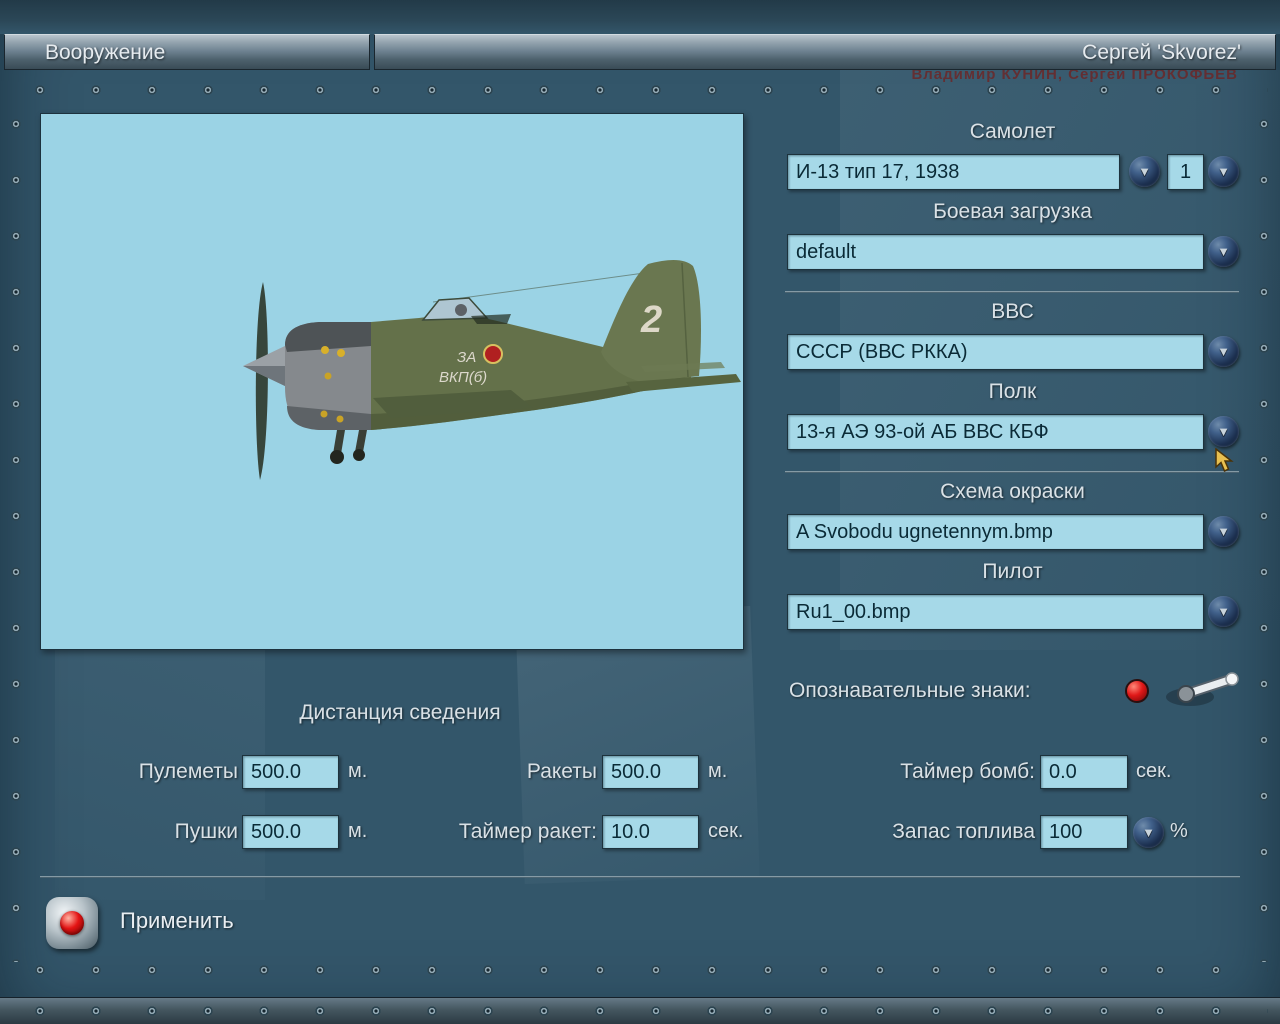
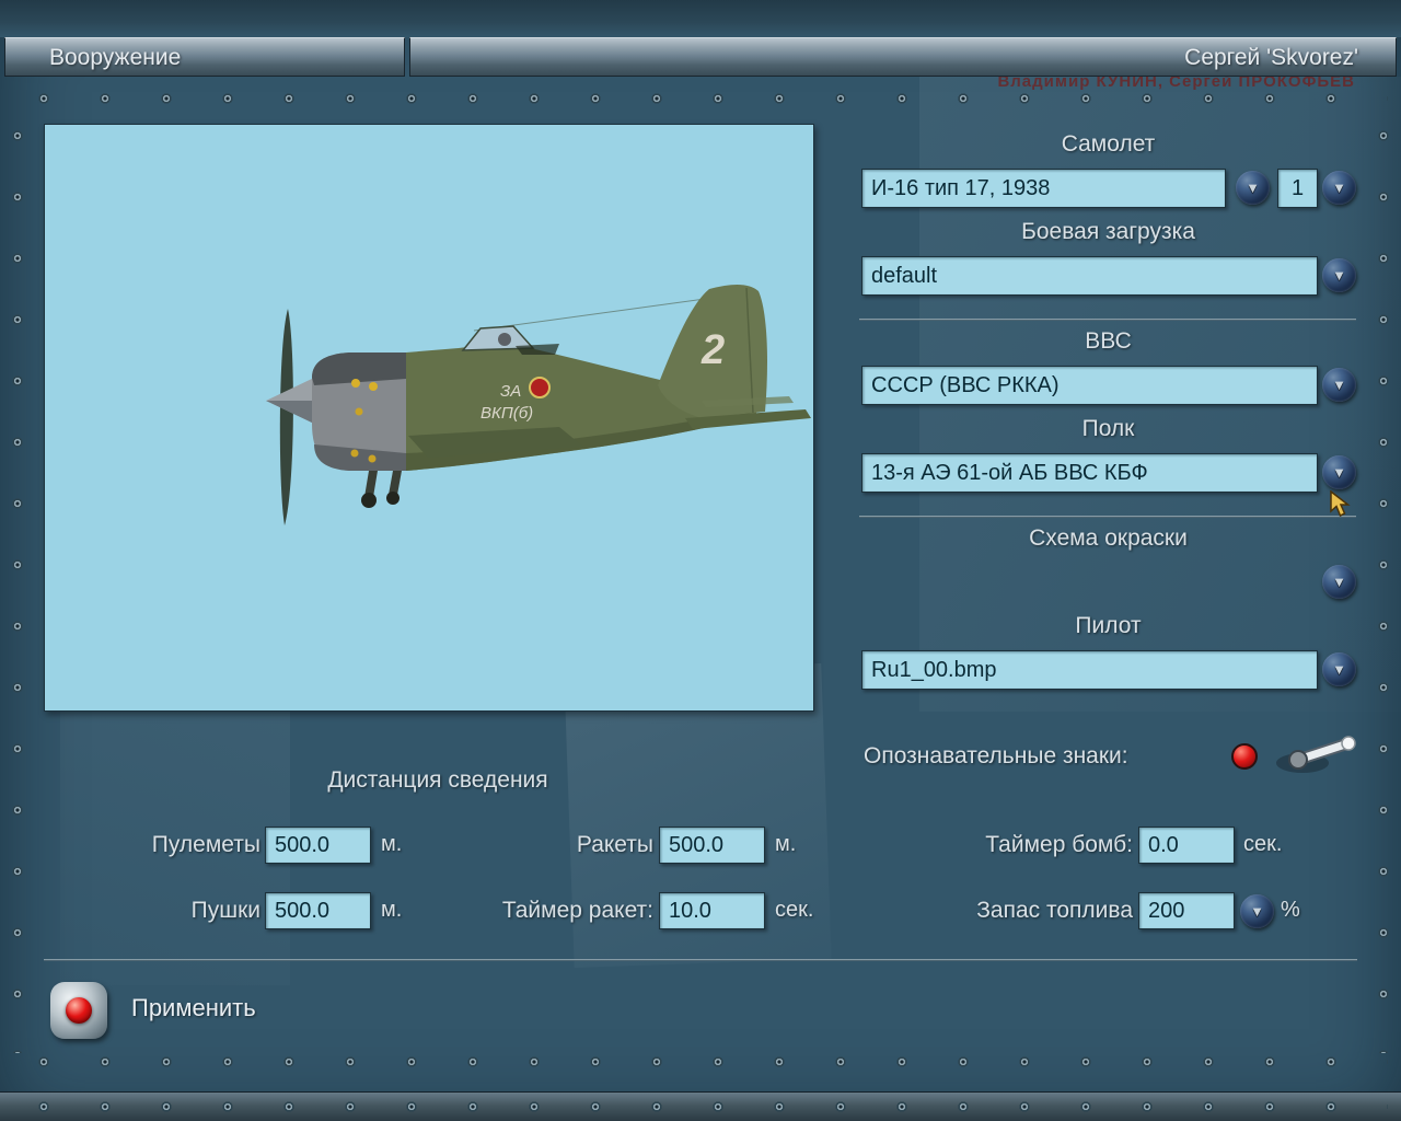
  Владимир КУНИН, Сергей ПРОКОФЬЕВ
  Вооружение
  Сергей 'Skvorez'
  2
  ЗА
  ВКП(б)
  Самолет
- И-13 тип 17, 1938
+ И-16 тип 17, 1938
  ▼
  1
  ▼
  Боевая загрузка
  default
  ▼
  ВВС
  СССР (ВВС РККА)
  ▼
  Полк
- 13-я АЭ 93-ой АБ ВВС КБФ
+ 13-я АЭ 61-ой АБ ВВС КБФ
  ▼
  Схема окраски
- A Svobodu ugnetennym.bmp
  ▼
  Пилот
  Ru1_00.bmp
  ▼
  Опознавательные знаки:
  Дистанция сведения
  Пулеметы
  500.0
  м.
  Ракеты
  500.0
  м.
  Таймер бомб:
  0.0
  сек.
  Пушки
  500.0
  м.
  Таймер ракет:
  10.0
  сек.
  Запас топлива
- 100
+ 200
  ▼
  %
  Применить
